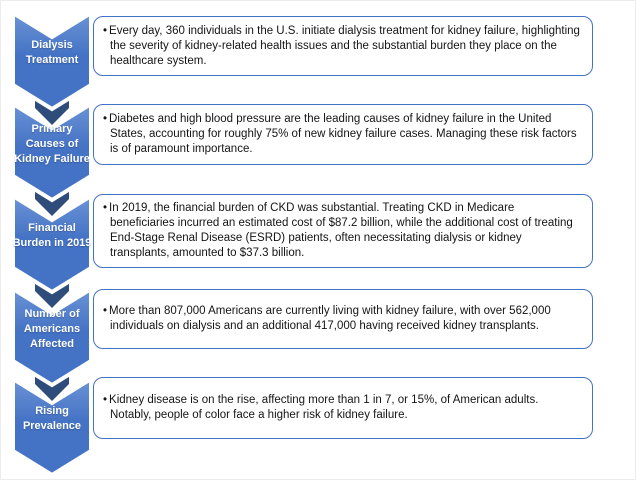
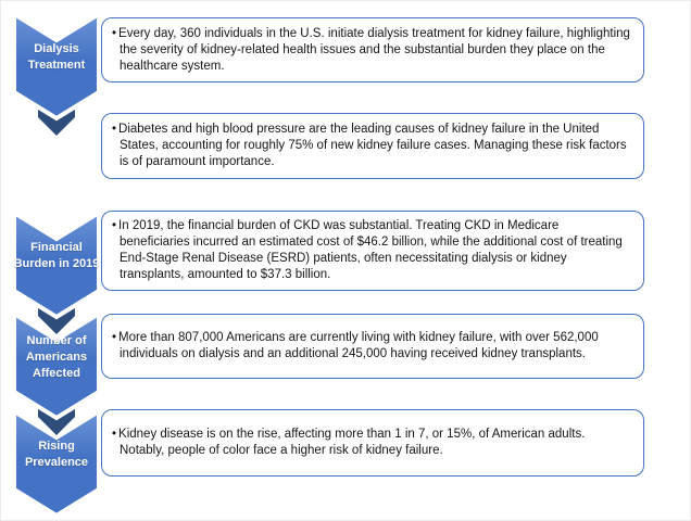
  Dialysis Treatment
- Primary Causes of Kidney Failure
  Financial Burden in 2019
  Number of Americans Affected
  Rising Prevalence
  • Every day, 360 individuals in the U.S. initiate dialysis treatment for kidney failure, highlighting the severity of kidney-related health issues and the substantial burden they place on the healthcare system.
  • Diabetes and high blood pressure are the leading causes of kidney failure in the United States, accounting for roughly 75% of new kidney failure cases. Managing these risk factors is of paramount importance.
- • In 2019, the financial burden of CKD was substantial. Treating CKD in Medicare beneficiaries incurred an estimated cost of $87.2 billion, while the additional cost of treating End-Stage Renal Disease (ESRD) patients, often necessitating dialysis or kidney transplants, amounted to $37.3 billion.
+ • In 2019, the financial burden of CKD was substantial. Treating CKD in Medicare beneficiaries incurred an estimated cost of $46.2 billion, while the additional cost of treating End-Stage Renal Disease (ESRD) patients, often necessitating dialysis or kidney transplants, amounted to $37.3 billion.
- • More than 807,000 Americans are currently living with kidney failure, with over 562,000 individuals on dialysis and an additional 417,000 having received kidney transplants.
+ • More than 807,000 Americans are currently living with kidney failure, with over 562,000 individuals on dialysis and an additional 245,000 having received kidney transplants.
  • Kidney disease is on the rise, affecting more than 1 in 7, or 15%, of American adults. Notably, people of color face a higher risk of kidney failure.
